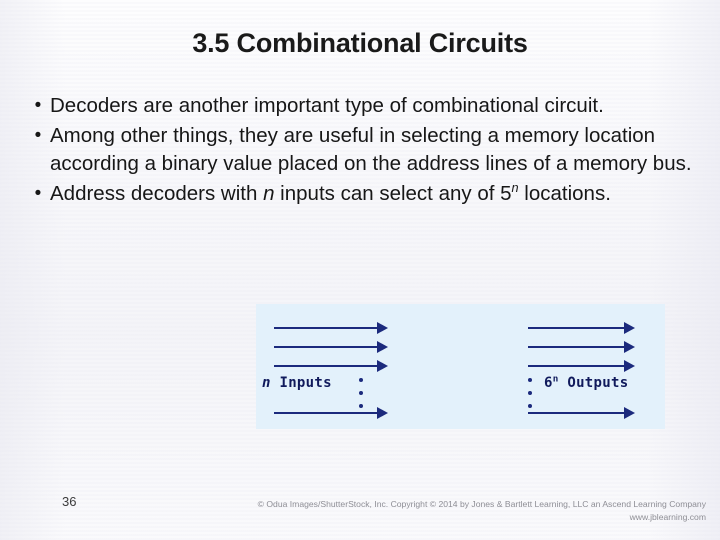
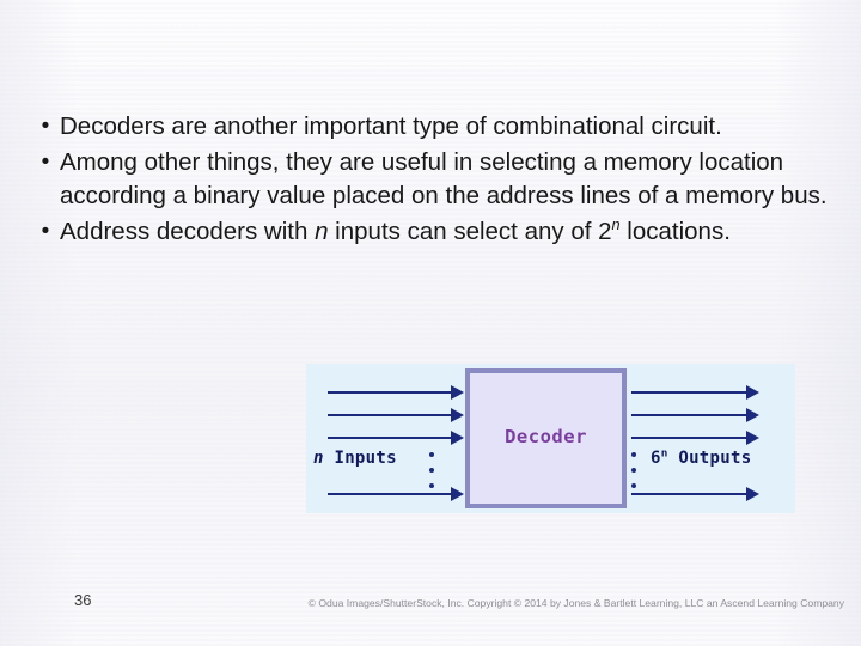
- 3.5 Combinational Circuits
  •
  Decoders are another important type of combinational circuit.
  •
  Among other things, they are useful in selecting a memory location according a binary value placed on the address lines of a memory bus.
  •
- Address decoders with n inputs can select any of 5n locations.
+ Address decoders with n inputs can select any of 2n locations.
+ Decoder
  n Inputs
  6n Outputs
  36
  © Odua Images/ShutterStock, Inc. Copyright © 2014 by Jones & Bartlett Learning, LLC an Ascend Learning Company
- www.jblearning.com
